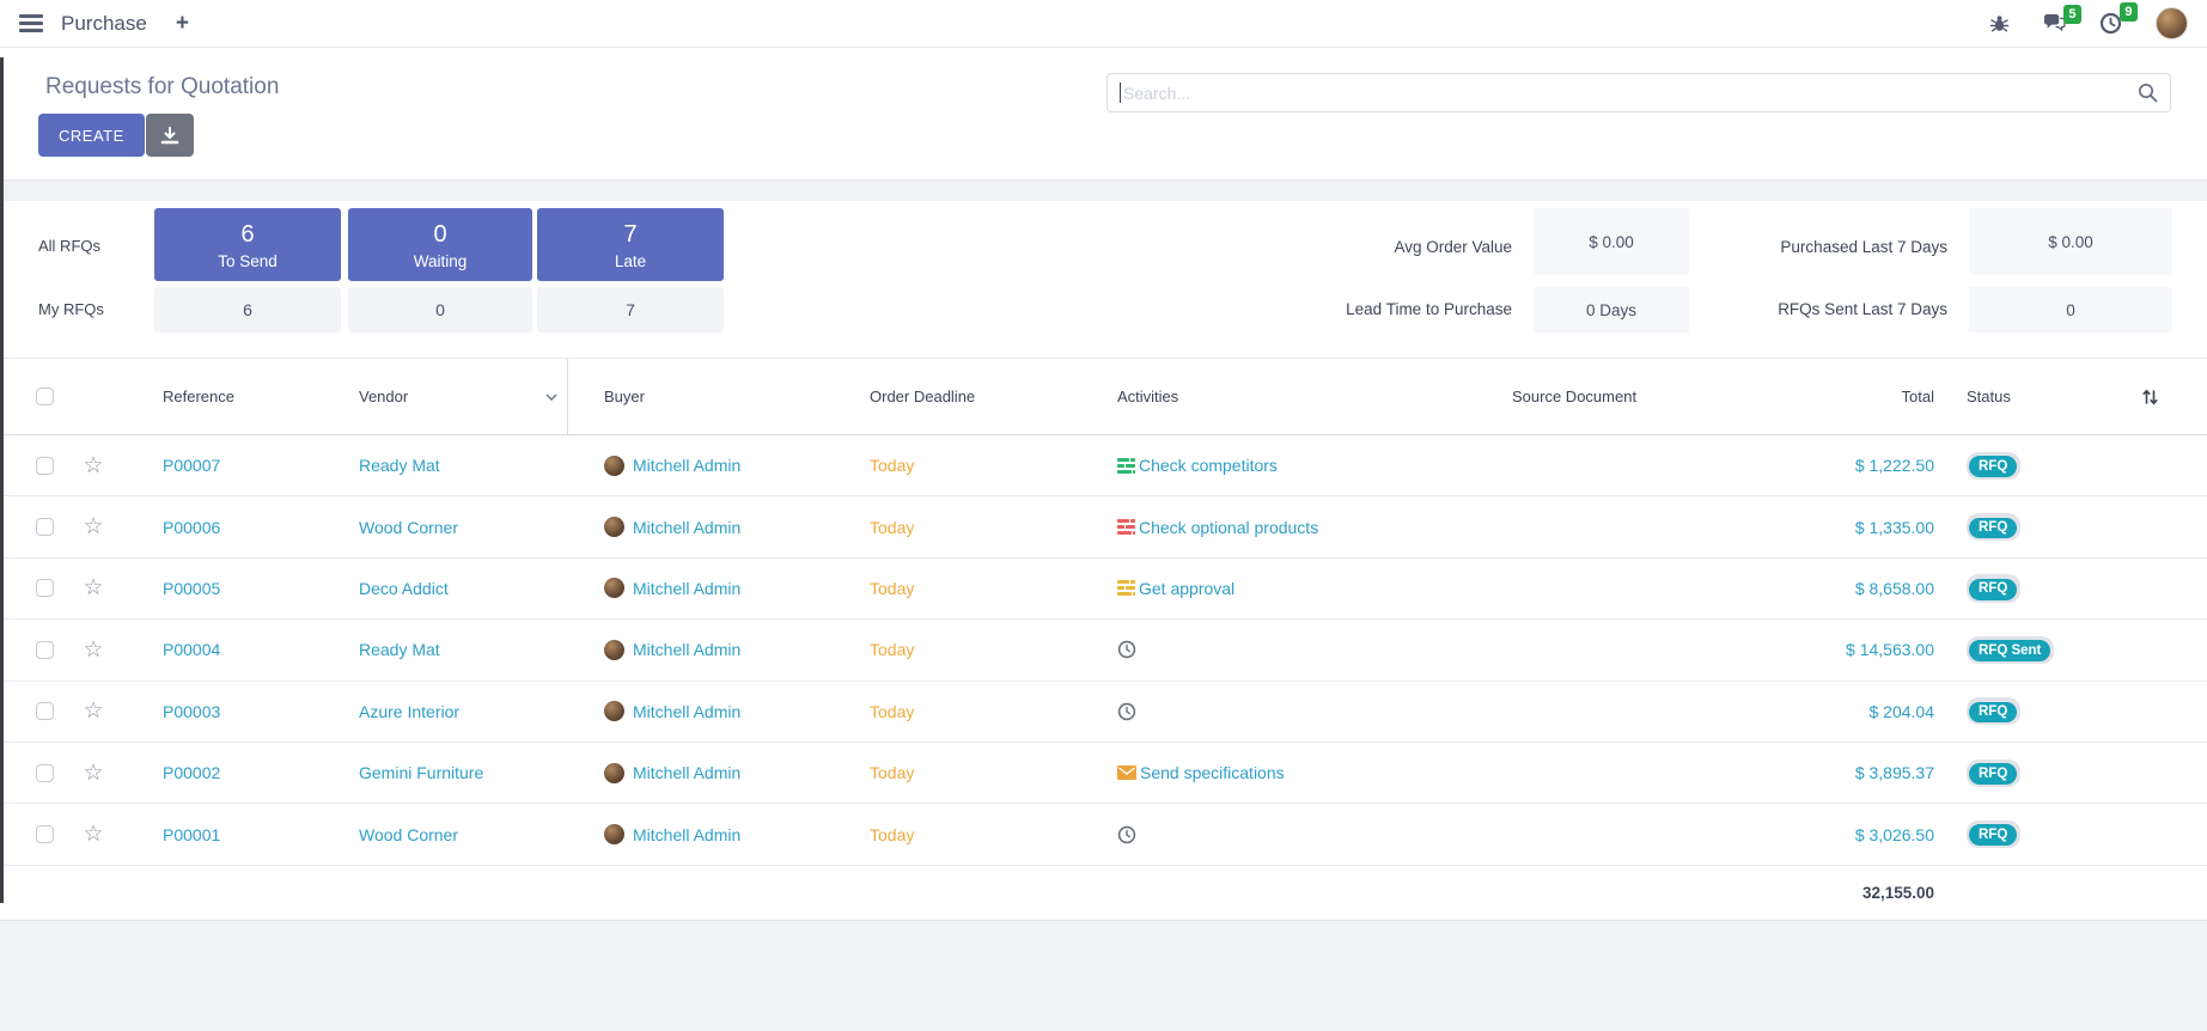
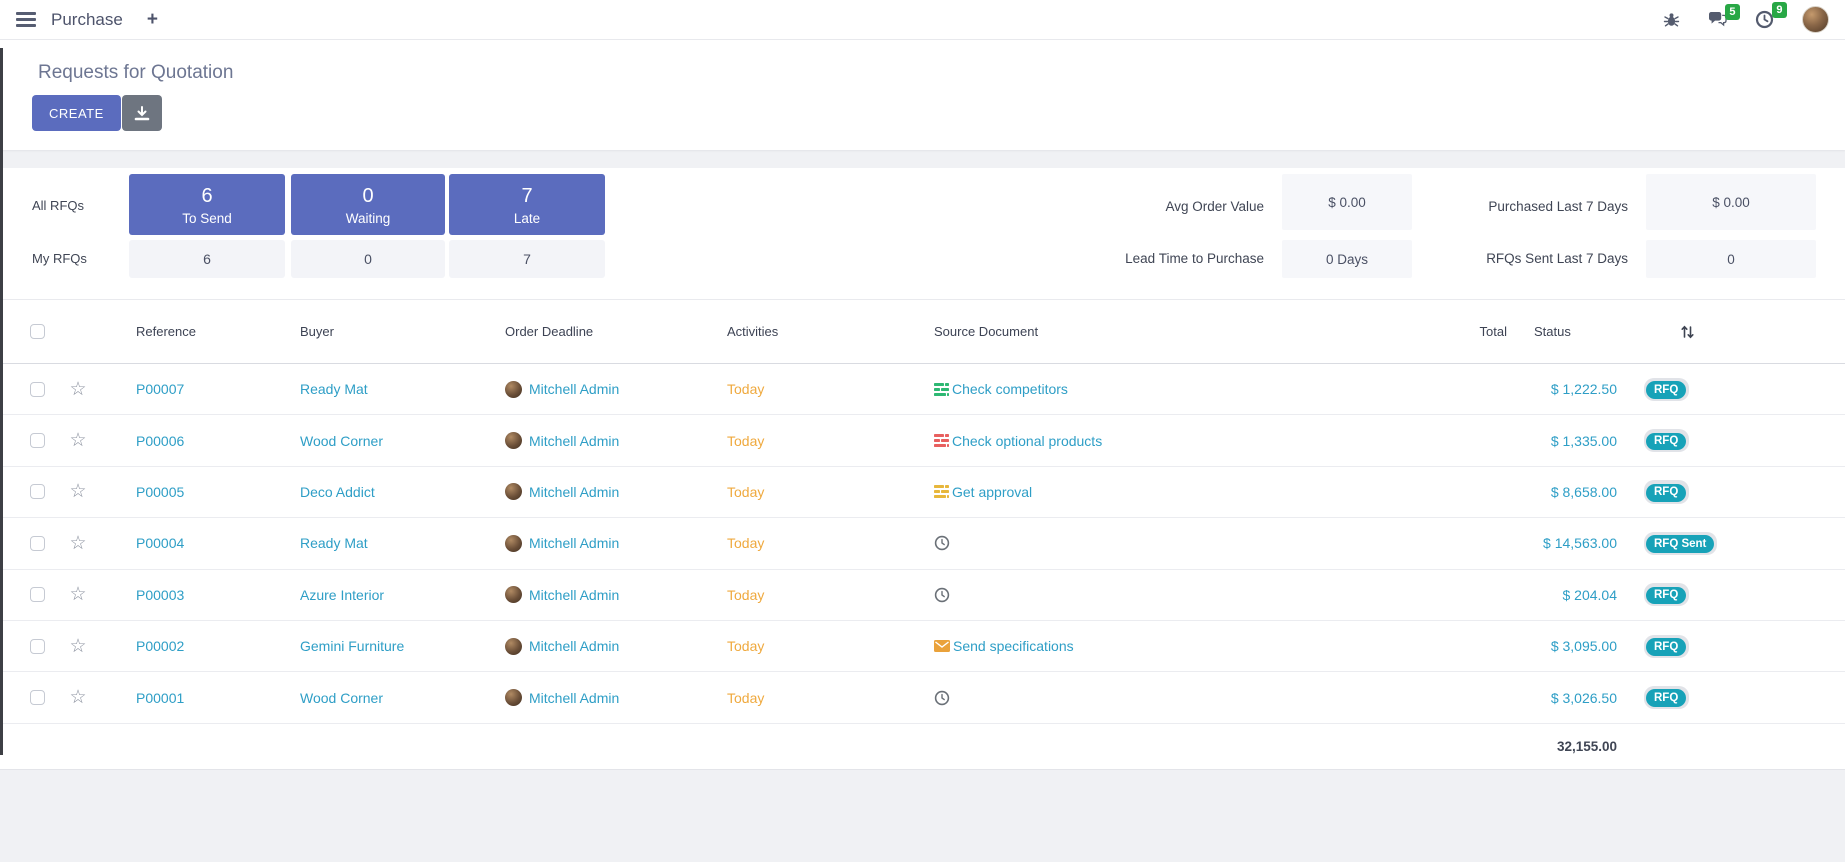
  Purchase
  +
  5
  9
  Requests for Quotation
  CREATE
- Search...
  All RFQs
  My RFQs
  6
  To Send
  0
  Waiting
  7
  Late
  6
  0
  7
  Avg Order Value
  $ 0.00
  Purchased Last 7 Days
  $ 0.00
  Lead Time to Purchase
  0 Days
  RFQs Sent Last 7 Days
  0
  Reference
- Vendor
  Buyer
  Order Deadline
  Activities
  Source Document
  Total
  Status
  ☆
  P00007
  Ready Mat
  Mitchell Admin
  Today
  Check competitors
  $ 1,222.50
  RFQ
  ☆
  P00006
  Wood Corner
  Mitchell Admin
  Today
  Check optional products
  $ 1,335.00
  RFQ
  ☆
  P00005
  Deco Addict
  Mitchell Admin
  Today
  Get approval
  $ 8,658.00
  RFQ
  ☆
  P00004
  Ready Mat
  Mitchell Admin
  Today
  $ 14,563.00
  RFQ Sent
  ☆
  P00003
  Azure Interior
  Mitchell Admin
  Today
  $ 204.04
  RFQ
  ☆
  P00002
  Gemini Furniture
  Mitchell Admin
  Today
  Send specifications
- $ 3,895.37
+ $ 3,095.00
  RFQ
  ☆
  P00001
  Wood Corner
  Mitchell Admin
  Today
  $ 3,026.50
  RFQ
  32,155.00
